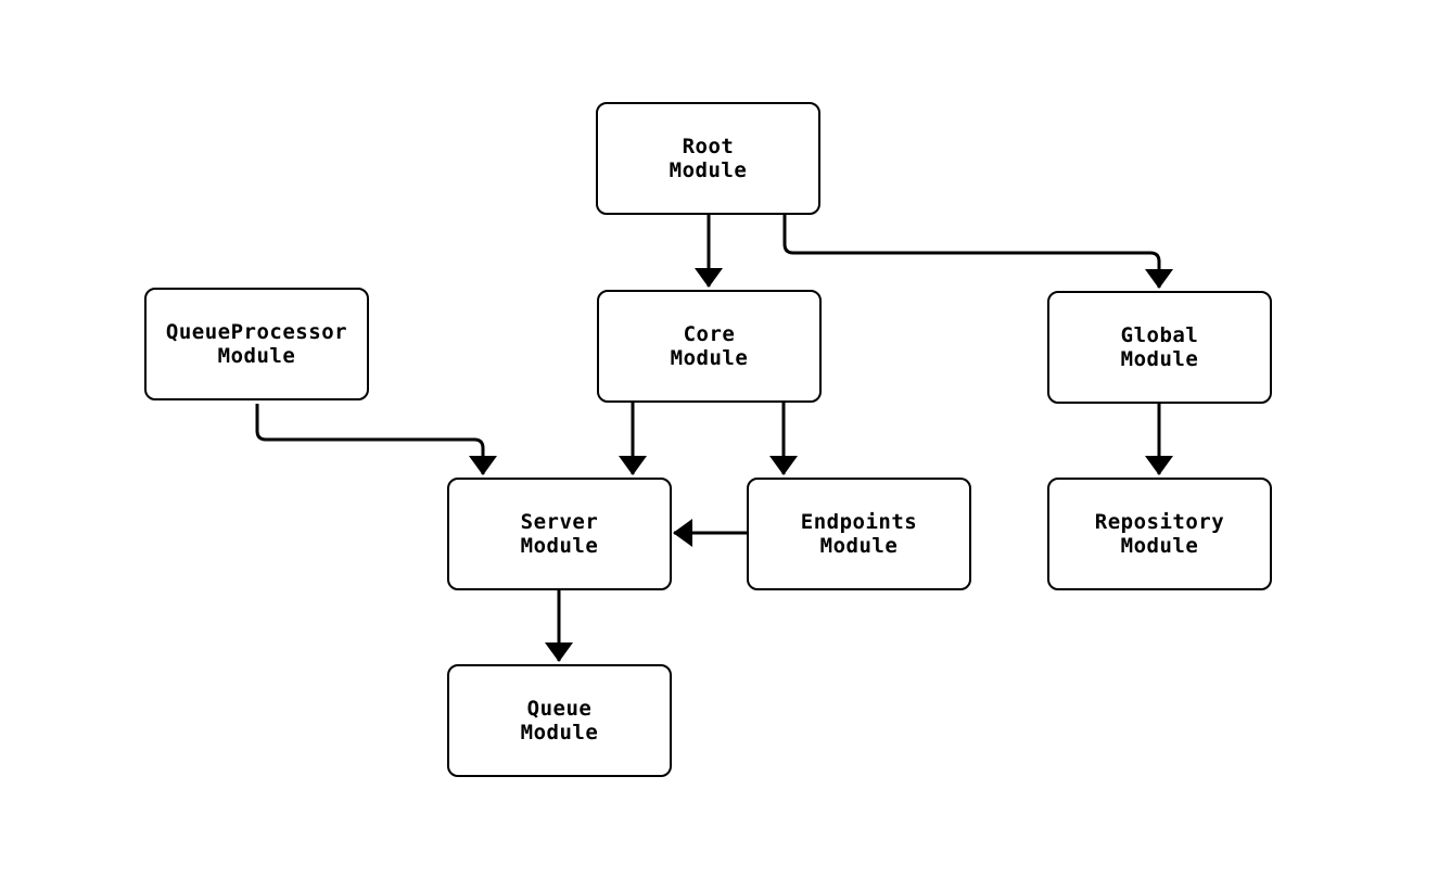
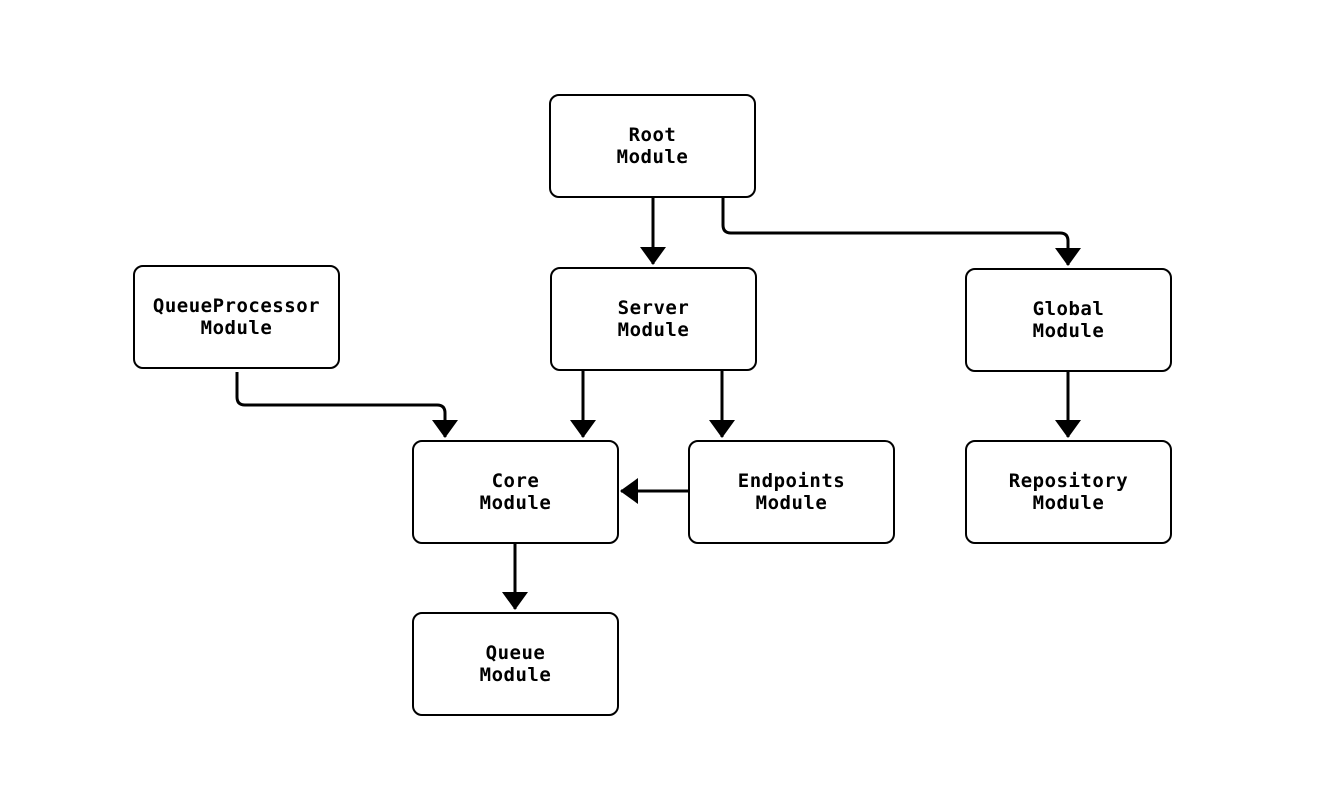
  Root
  Module
  QueueProcessor
  Module
- Core
+ Server
  Module
  Global
  Module
- Server
+ Core
  Module
  Endpoints
  Module
  Repository
  Module
  Queue
  Module
